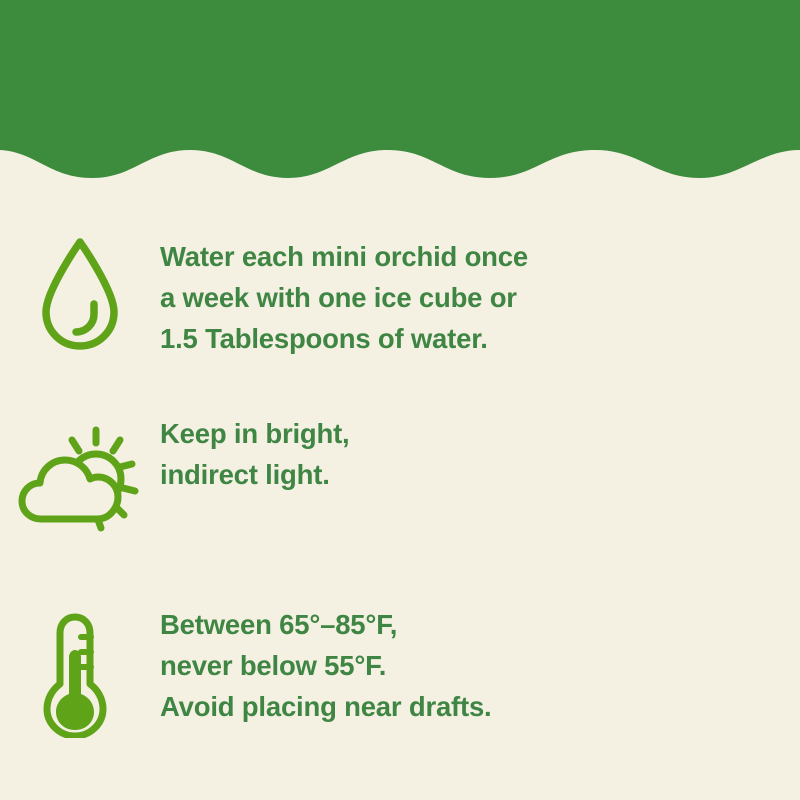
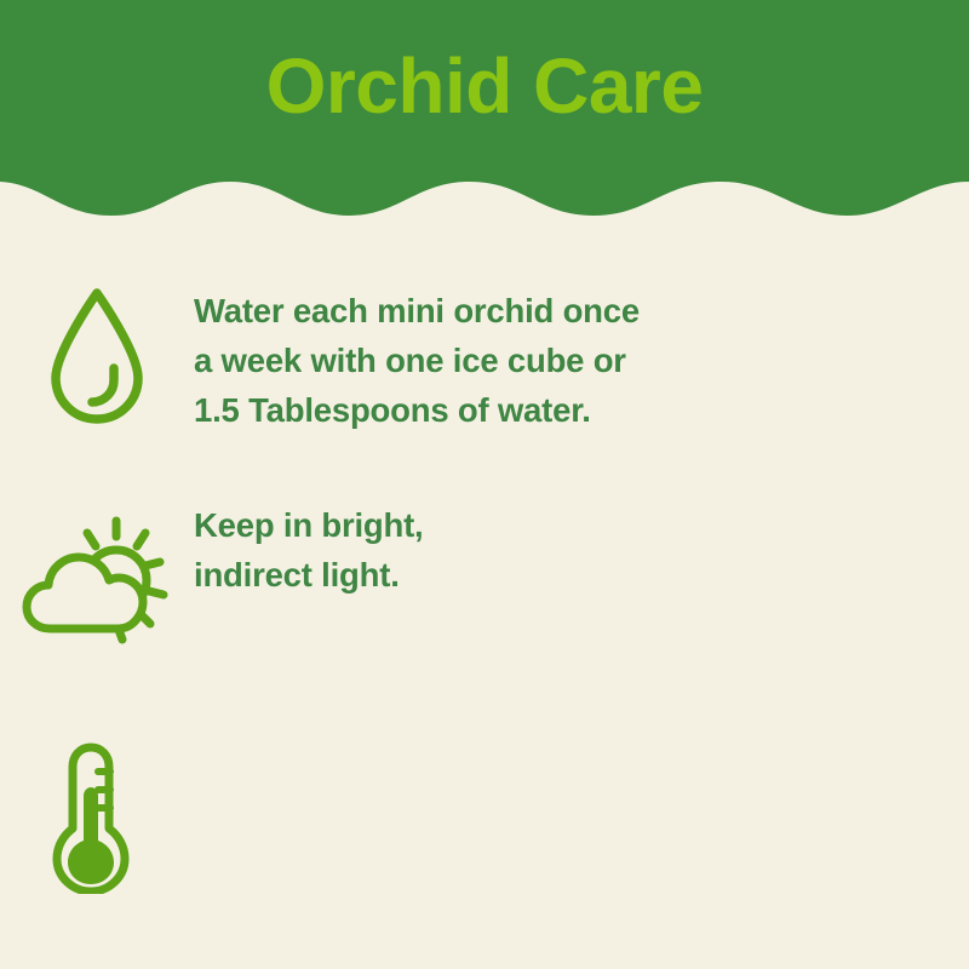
+ Orchid Care
  Water each mini orchid once
  a week with one ice cube or
  1.5 Tablespoons of water.
  Keep in bright,
  indirect light.
- Between 65°–85°F,
- never below 55°F.
- Avoid placing near drafts.
